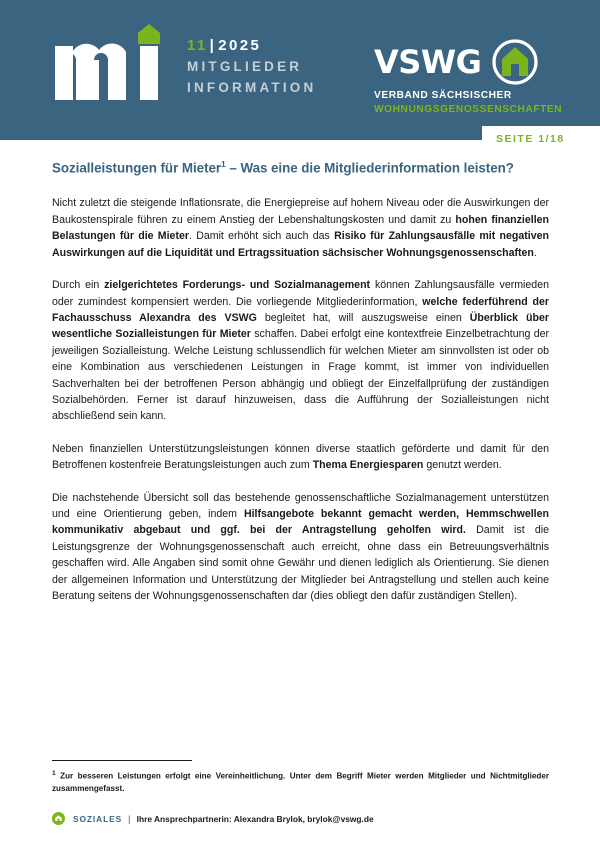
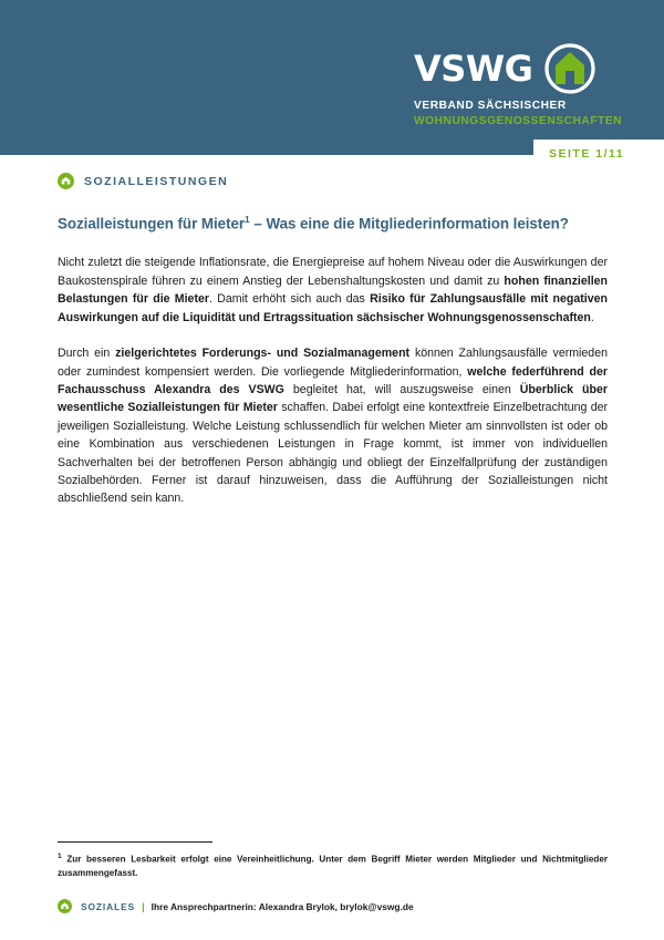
- 11|2025
- MITGLIEDER
- INFORMATION
  VSWG
  VERBAND SÄCHSISCHER
  WOHNUNGSGENOSSENSCHAFTEN
- SEITE 1/18
+ SEITE 1/11
+ SOZIALLEISTUNGEN
  Sozialleistungen für Mieter1 – Was eine die Mitgliederinformation leisten?
  Nicht zuletzt die steigende Inflationsrate, die Energiepreise auf hohem Niveau oder die Auswirkungen der Baukostenspirale führen zu einem Anstieg der Lebenshaltungskosten und damit zu hohen finanziellen Belastungen für die Mieter. Damit erhöht sich auch das Risiko für Zahlungsausfälle mit negativen Auswirkungen auf die Liquidität und Ertragssituation sächsischer Wohnungsgenossenschaften.
  Durch ein zielgerichtetes Forderungs- und Sozialmanagement können Zahlungsausfälle vermieden oder zumindest kompensiert werden. Die vorliegende Mitgliederinformation, welche federführend der Fachausschuss Alexandra des VSWG begleitet hat, will auszugsweise einen Überblick über wesentliche Sozialleistungen für Mieter schaffen. Dabei erfolgt eine kontextfreie Einzelbetrachtung der jeweiligen Sozialleistung. Welche Leistung schlussendlich für welchen Mieter am sinnvollsten ist oder ob eine Kombination aus verschiedenen Leistungen in Frage kommt, ist immer von individuellen Sachverhalten bei der betroffenen Person abhängig und obliegt der Einzelfallprüfung der zuständigen Sozialbehörden. Ferner ist darauf hinzuweisen, dass die Aufführung der Sozialleistungen nicht abschließend sein kann.
- Neben finanziellen Unterstützungsleistungen können diverse staatlich geförderte und damit für den Betroffenen kostenfreie Beratungsleistungen auch zum Thema Energiesparen genutzt werden.
- Die nachstehende Übersicht soll das bestehende genossenschaftliche Sozialmanagement unterstützen und eine Orientierung geben, indem Hilfsangebote bekannt gemacht werden, Hemmschwellen kommunikativ abgebaut und ggf. bei der Antragstellung geholfen wird. Damit ist die Leistungsgrenze der Wohnungsgenossenschaft auch erreicht, ohne dass ein Betreuungsverhältnis geschaffen wird. Alle Angaben sind somit ohne Gewähr und dienen lediglich als Orientierung. Sie dienen der allgemeinen Information und Unterstützung der Mitglieder bei Antragstellung und stellen auch keine Beratung seitens der Wohnungsgenossenschaften dar (dies obliegt den dafür zuständigen Stellen).
- Zur besseren Leistungen erfolgt eine Vereinheitlichung. Unter dem Begriff Mieter werden Mitglieder und Nichtmitglieder zusammengefasst.
+ Zur besseren Lesbarkeit erfolgt eine Vereinheitlichung. Unter dem Begriff Mieter werden Mitglieder und Nichtmitglieder zusammengefasst.
  SOZIALES
  |
  Ihre Ansprechpartnerin: Alexandra Brylok, brylok@vswg.de
